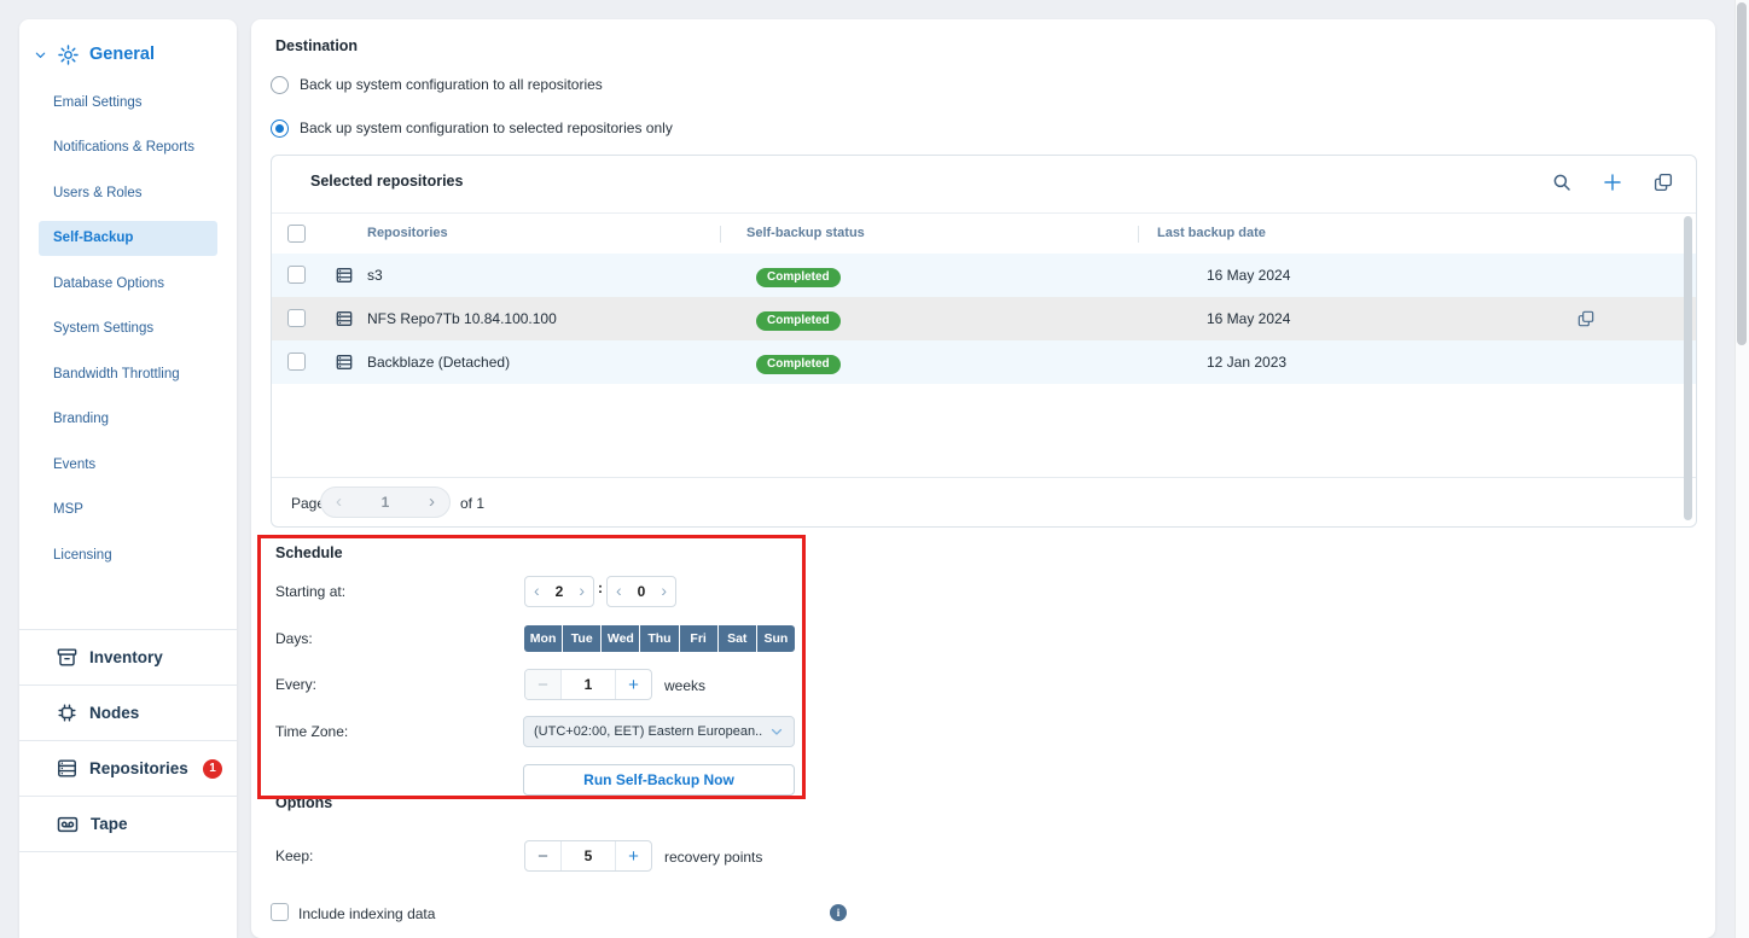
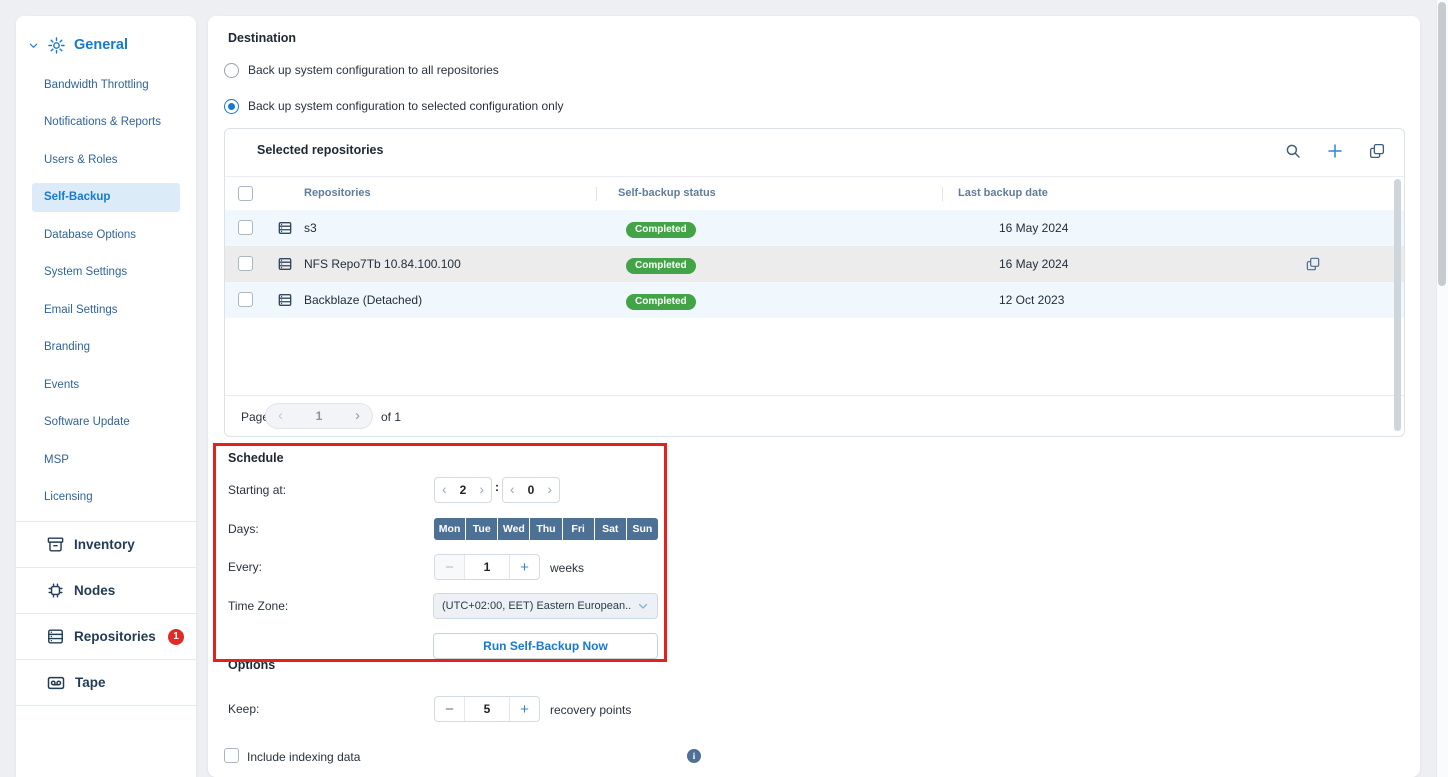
  General
- Email Settings
+ Bandwidth Throttling
  Notifications & Reports
  Users & Roles
  Self-Backup
  Database Options
  System Settings
- Bandwidth Throttling
+ Email Settings
  Branding
  Events
+ Software Update
  MSP
  Licensing
  Inventory
  Nodes
  Repositories
  1
  Tape
  Destination
  Back up system configuration to all repositories
- Back up system configuration to selected repositories only
+ Back up system configuration to selected configuration only
  Selected repositories
  Repositories
  Self-backup status
  Last backup date
  s3
  Completed
  16 May 2024
  NFS Repo7Tb 10.84.100.100
  Completed
  16 May 2024
  Backblaze (Detached)
  Completed
- 12 Jan 2023
+ 12 Oct 2023
  Pag
  ‹
  1
  ›
  of 1
  Schedule
  Starting at:
  ‹
  2
  ›
  :
  ‹
  0
  ›
  Days:
  Mon
  Tue
  Wed
  Thu
  Fri
  Sat
  Sun
  Every:
  −
  1
  +
  weeks
  Time Zone:
  (UTC+02:00, EET) Eastern European..
  Run Self-Backup Now
  Options
  Keep:
  −
  5
  +
  recovery points
  Include indexing data
  i
